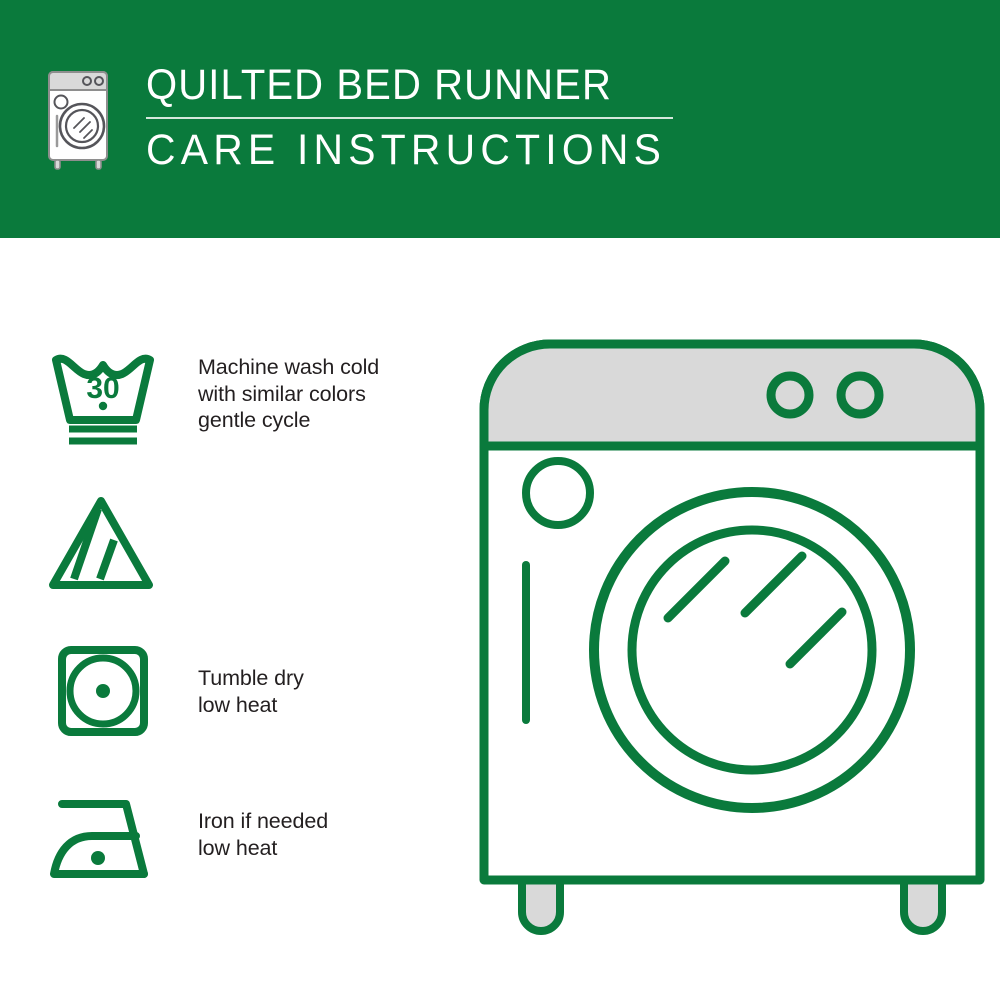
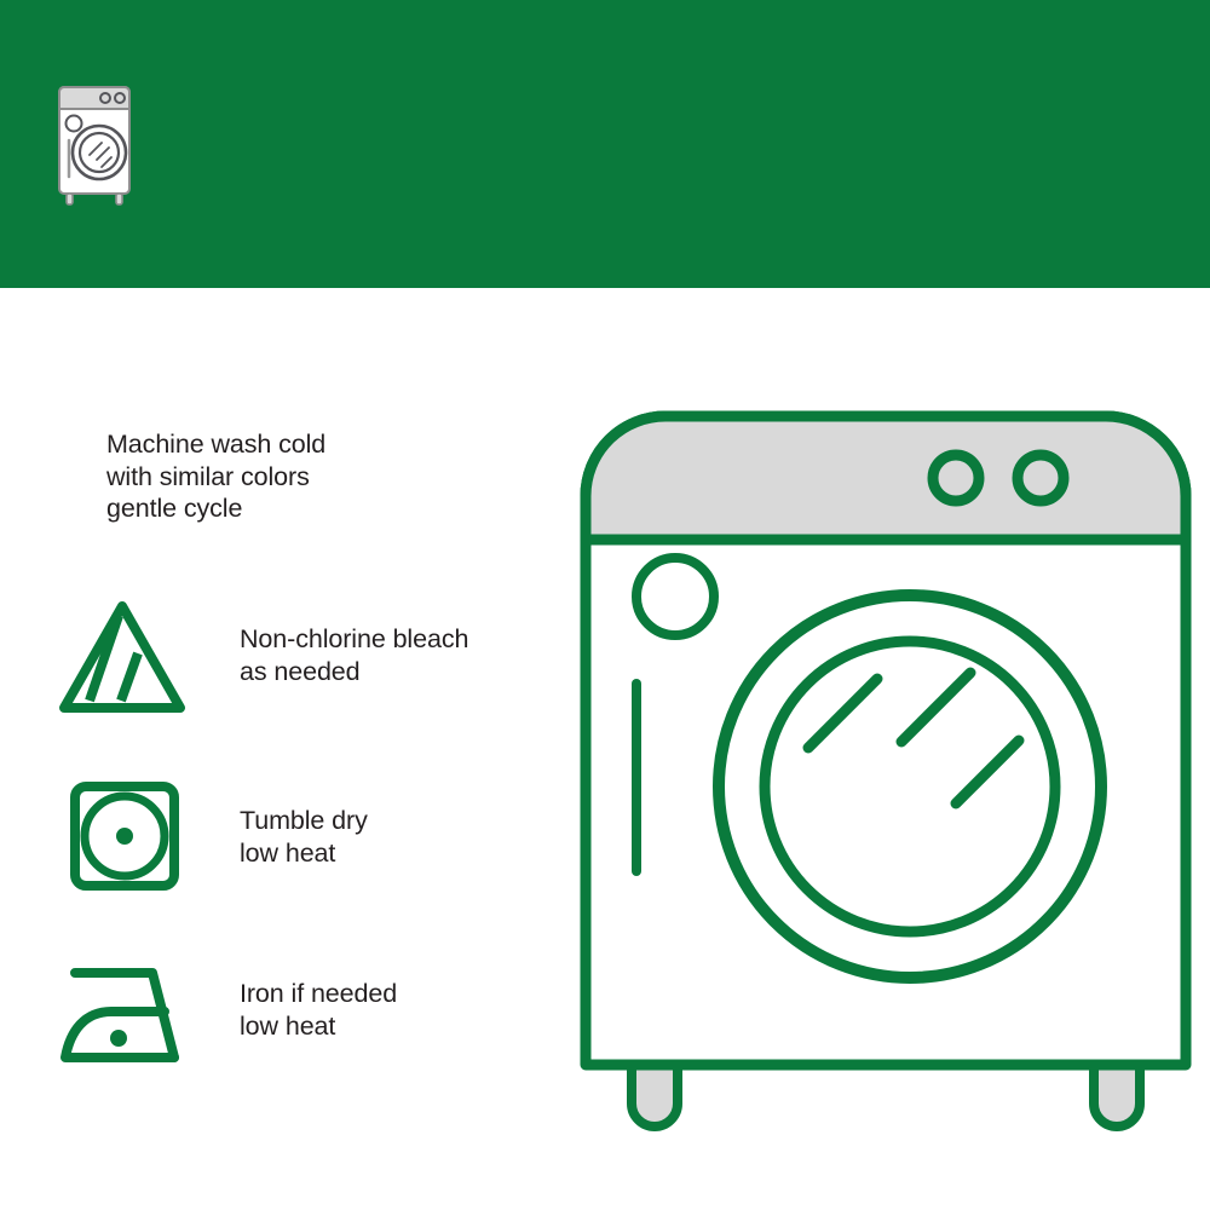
- QUILTED BED RUNNER
- CARE INSTRUCTIONS
- 30
  Machine wash cold
  with similar colors
  gentle cycle
+ Non-chlorine bleach
+ as needed
  Tumble dry
  low heat
  Iron if needed
  low heat
